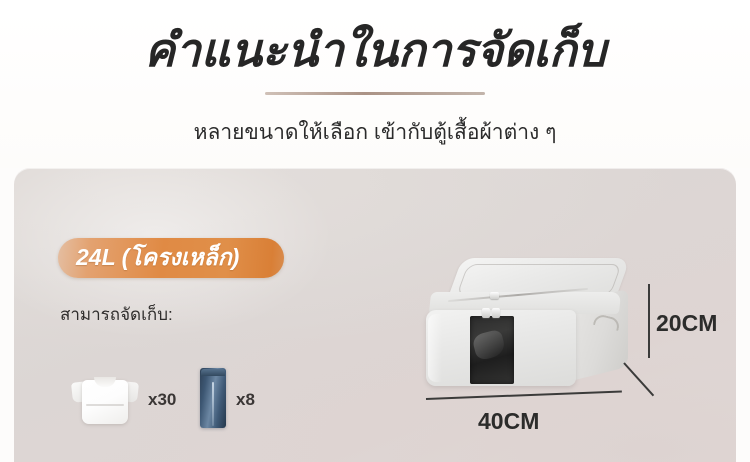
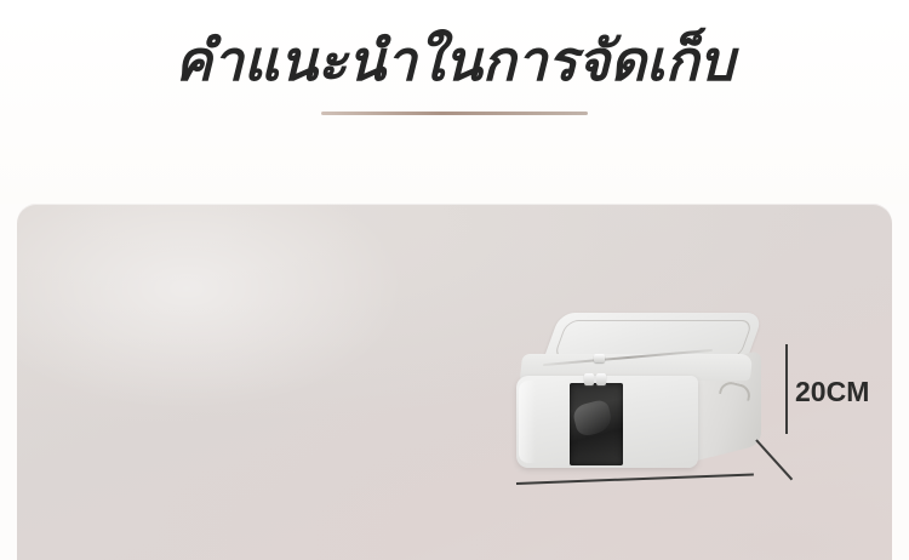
  คำแนะนำในการจัดเก็บ
- หลายขนาดให้เลือก เข้ากับตู้เสื้อผ้าต่าง ๆ
- 24L (โครงเหล็ก)
- สามารถจัดเก็บ:
- x30
- x8
- 40CM
  20CM
